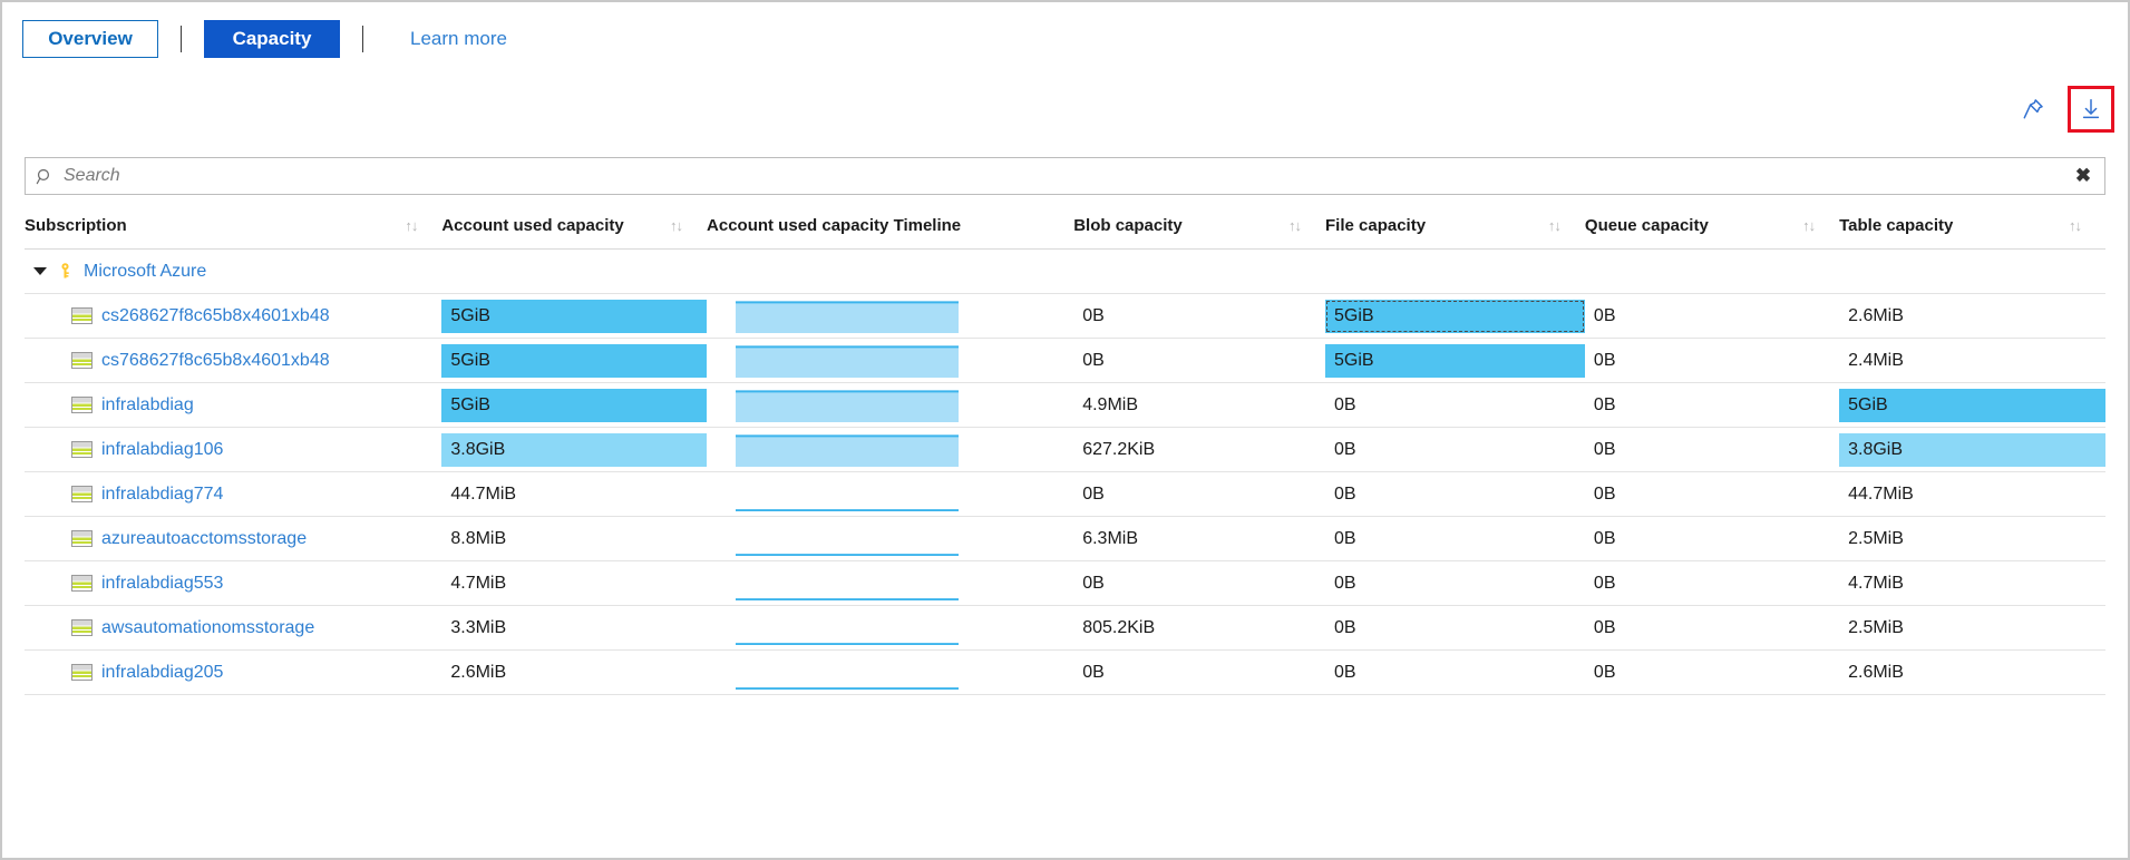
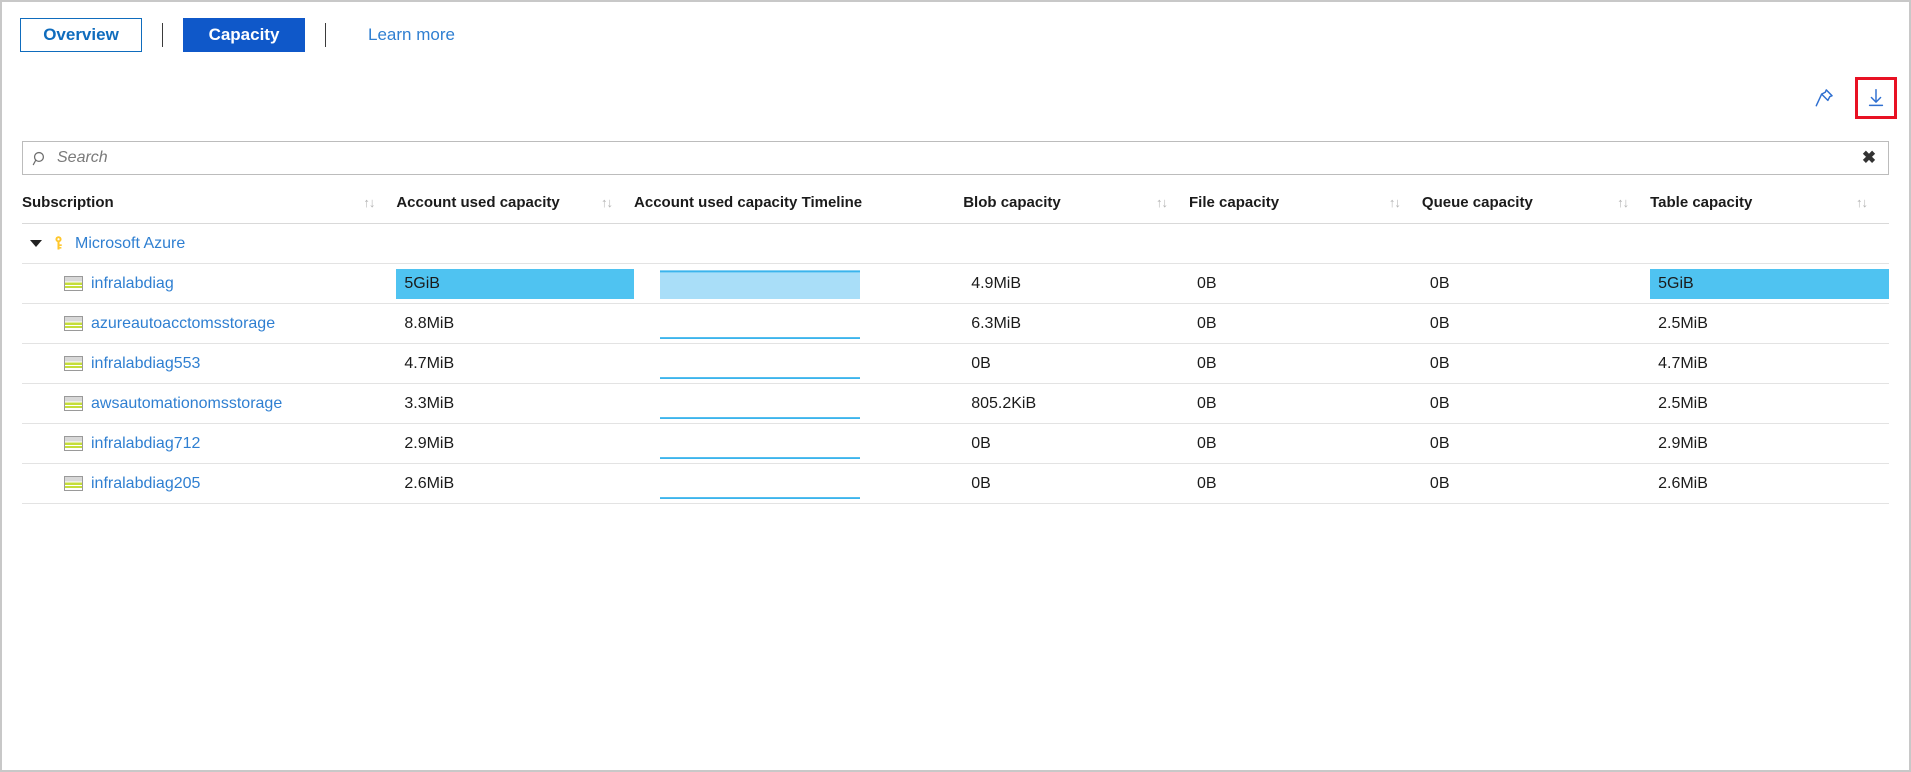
  Overview
  Capacity
  Learn more
  Search
  ✖
  Subscription ↑↓	Account used capacity ↑↓	Account used capacity Timeline	Blob capacity ↑↓	File capacity ↑↓	Queue capacity ↑↓	Table capacity ↑↓
  Microsoft Azure
- cs268627f8c65b8x4601xb48	5GiB		0B	5GiB	0B	2.6MiB
- cs768627f8c65b8x4601xb48	5GiB		0B	5GiB	0B	2.4MiB
  infralabdiag	5GiB		4.9MiB	0B	0B	5GiB
- infralabdiag106	3.8GiB		627.2KiB	0B	0B	3.8GiB
- infralabdiag774	44.7MiB		0B	0B	0B	44.7MiB
  azureautoacctomsstorage	8.8MiB		6.3MiB	0B	0B	2.5MiB
  infralabdiag553	4.7MiB		0B	0B	0B	4.7MiB
  awsautomationomsstorage	3.3MiB		805.2KiB	0B	0B	2.5MiB
+ infralabdiag712	2.9MiB		0B	0B	0B	2.9MiB
  infralabdiag205	2.6MiB		0B	0B	0B	2.6MiB
